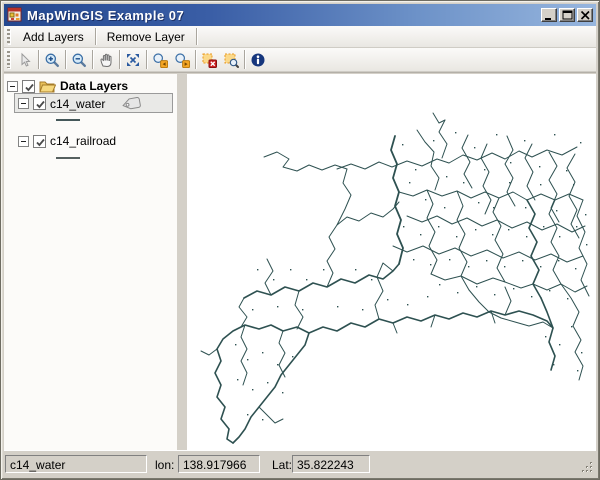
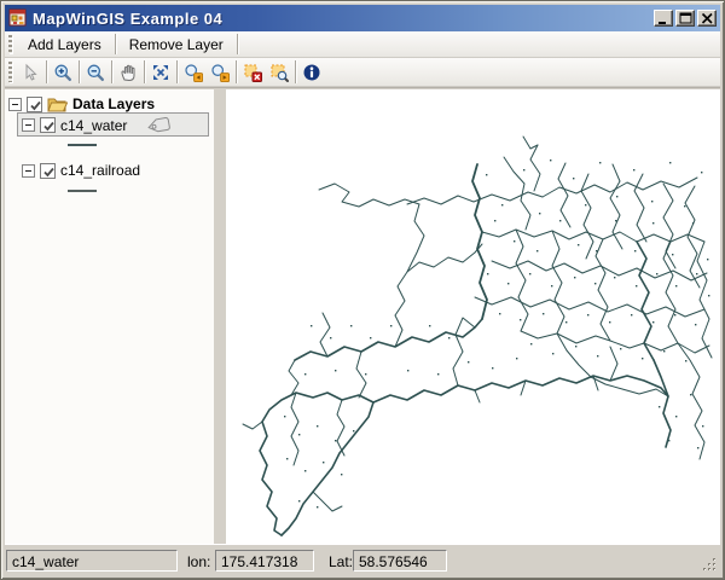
- MapWinGIS Example 07
+ MapWinGIS Example 04
  Add Layers
  Remove Layer
  Data Layers
  c14_water
  c14_railroad
  c14_water
  lon:
- 138.917966
+ 175.417318
  Lat:
- 35.822243
+ 58.576546
